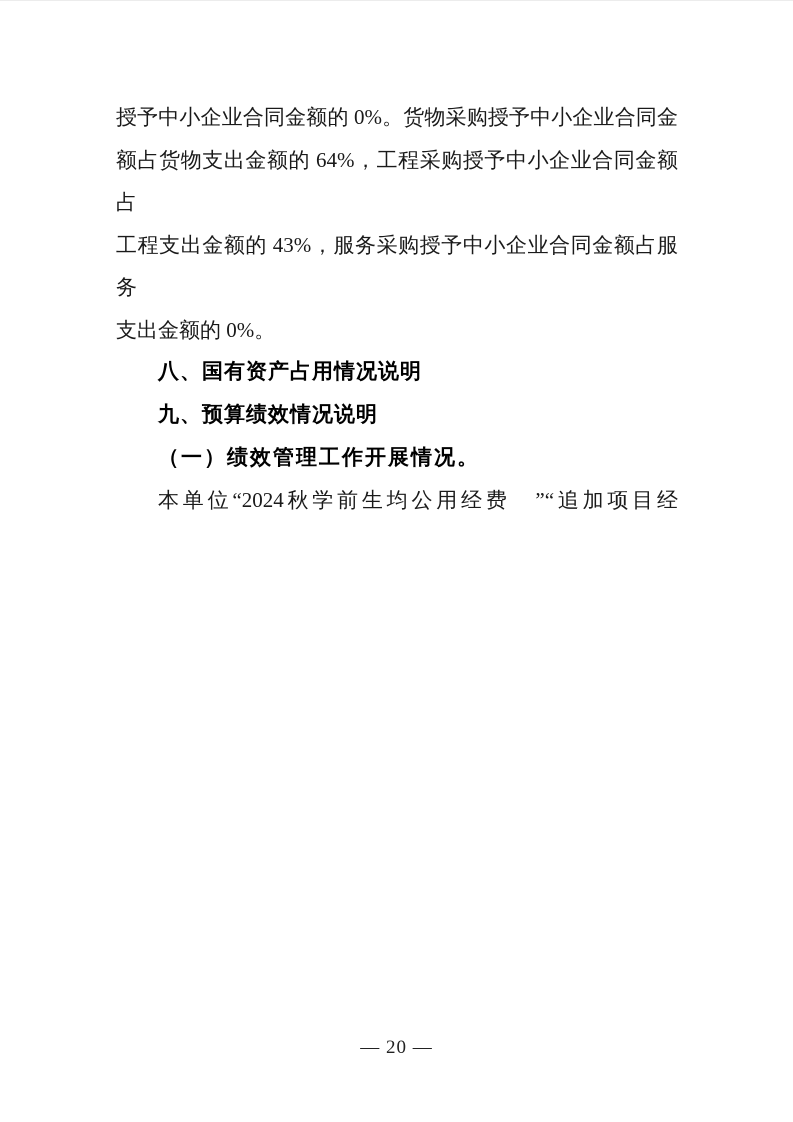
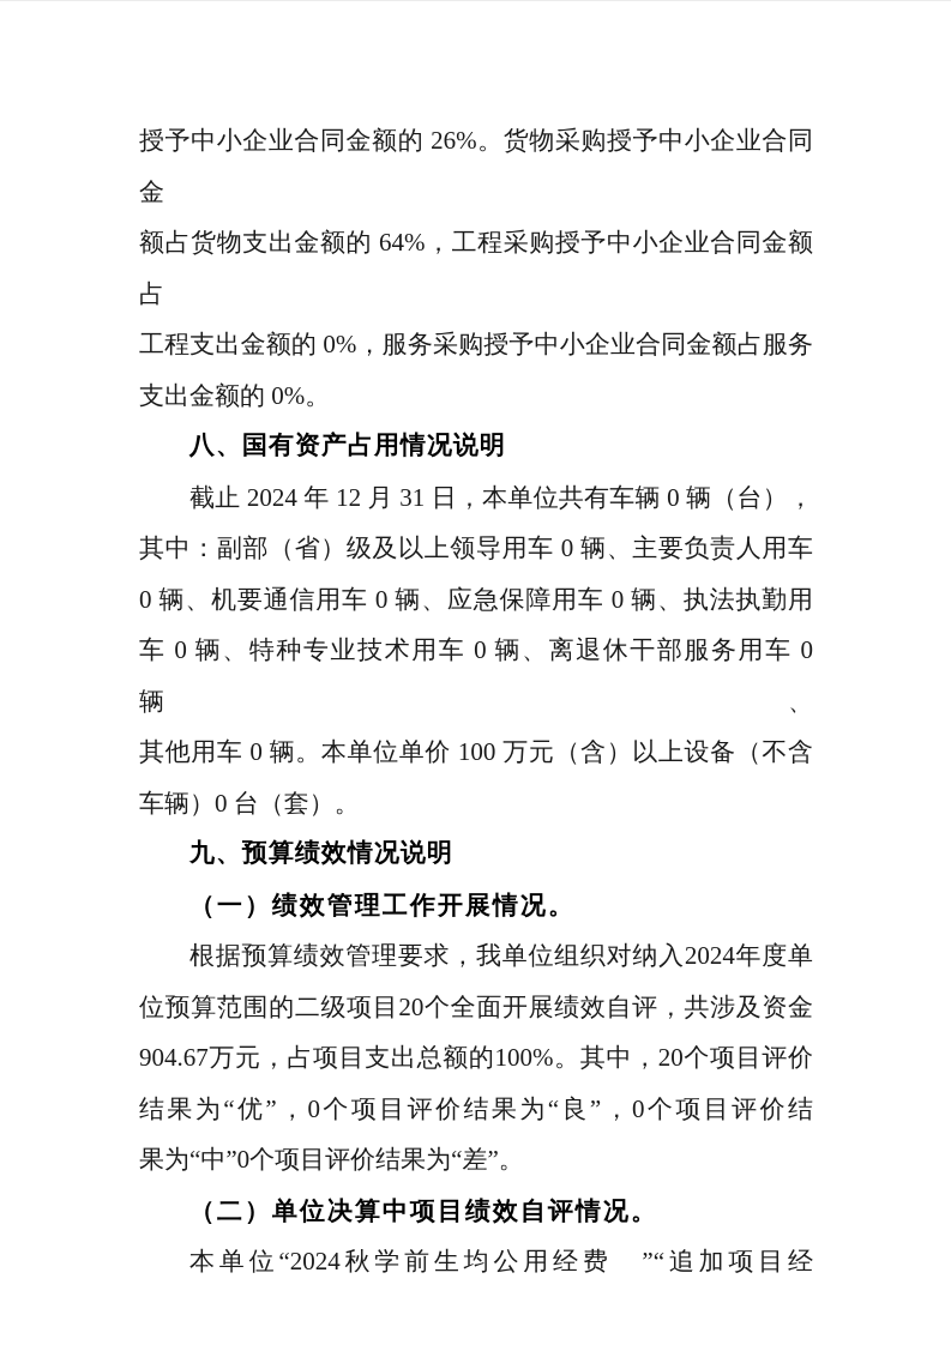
- 授予中小企业合同金额的 0%。货物采购授予中小企业合同金
+ 授予中小企业合同金额的 26%。货物采购授予中小企业合同金
  额占货物支出金额的 64%，工程采购授予中小企业合同金额占
- 工程支出金额的 43%，服务采购授予中小企业合同金额占服务
+ 工程支出金额的 0%，服务采购授予中小企业合同金额占服务
  支出金额的 0%。
  八、国有资产占用情况说明
+ 截止 2024 年 12 月 31 日，本单位共有车辆 0 辆（台），
+ 其中：副部（省）级及以上领导用车 0 辆、主要负责人用车
+ 0 辆、机要通信用车 0 辆、应急保障用车 0 辆、执法执勤用
+ 车 0 辆、特种专业技术用车 0 辆、离退休干部服务用车 0 辆、
+ 其他用车 0 辆。本单位单价 100 万元（含）以上设备（不含
+ 车辆）0 台（套）。
  九、预算绩效情况说明
  （一）绩效管理工作开展情况。
+ 根据预算绩效管理要求，我单位组织对纳入2024年度单
+ 位预算范围的二级项目20个全面开展绩效自评，共涉及资金
+ 904.67万元，占项目支出总额的100%。其中，20个项目评价
+ 结果为“优”，0个项目评价结果为“良”，0个项目评价结
+ 果为“中”0个项目评价结果为“差”。
+ （二）单位决算中项目绩效自评情况。
  本单位“2024秋学前生均公用经费 ”“追加项目经
- — 20 —
